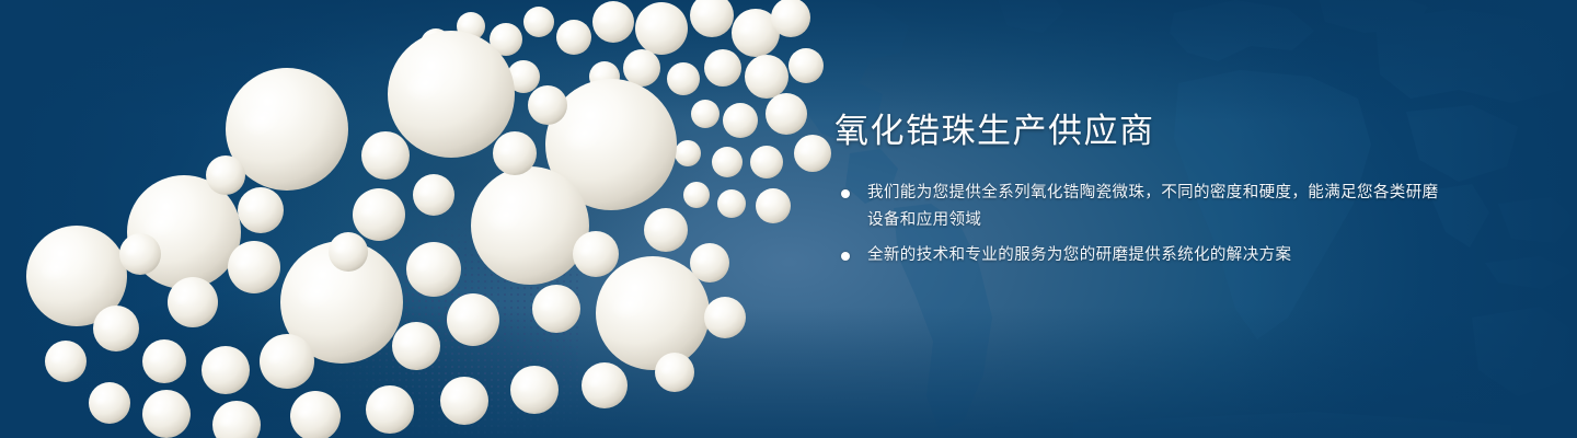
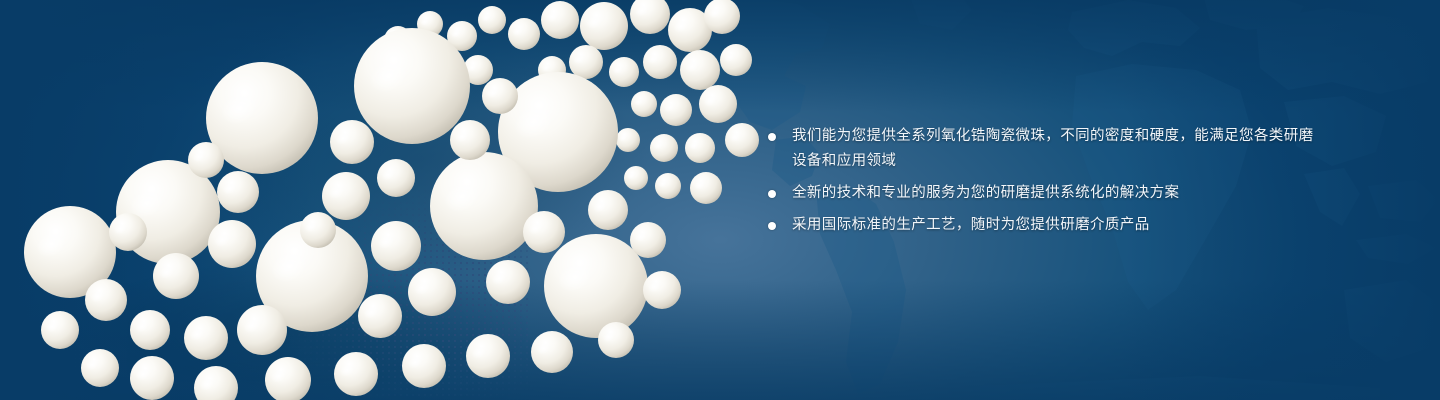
- 氧化锆珠生产供应商
  我们能为您提供全系列氧化锆陶瓷微珠，不同的密度和硬度，能满足您各类研磨设备和应用领域
  全新的技术和专业的服务为您的研磨提供系统化的解决方案
+ 采用国际标准的生产工艺，随时为您提供研磨介质产品
